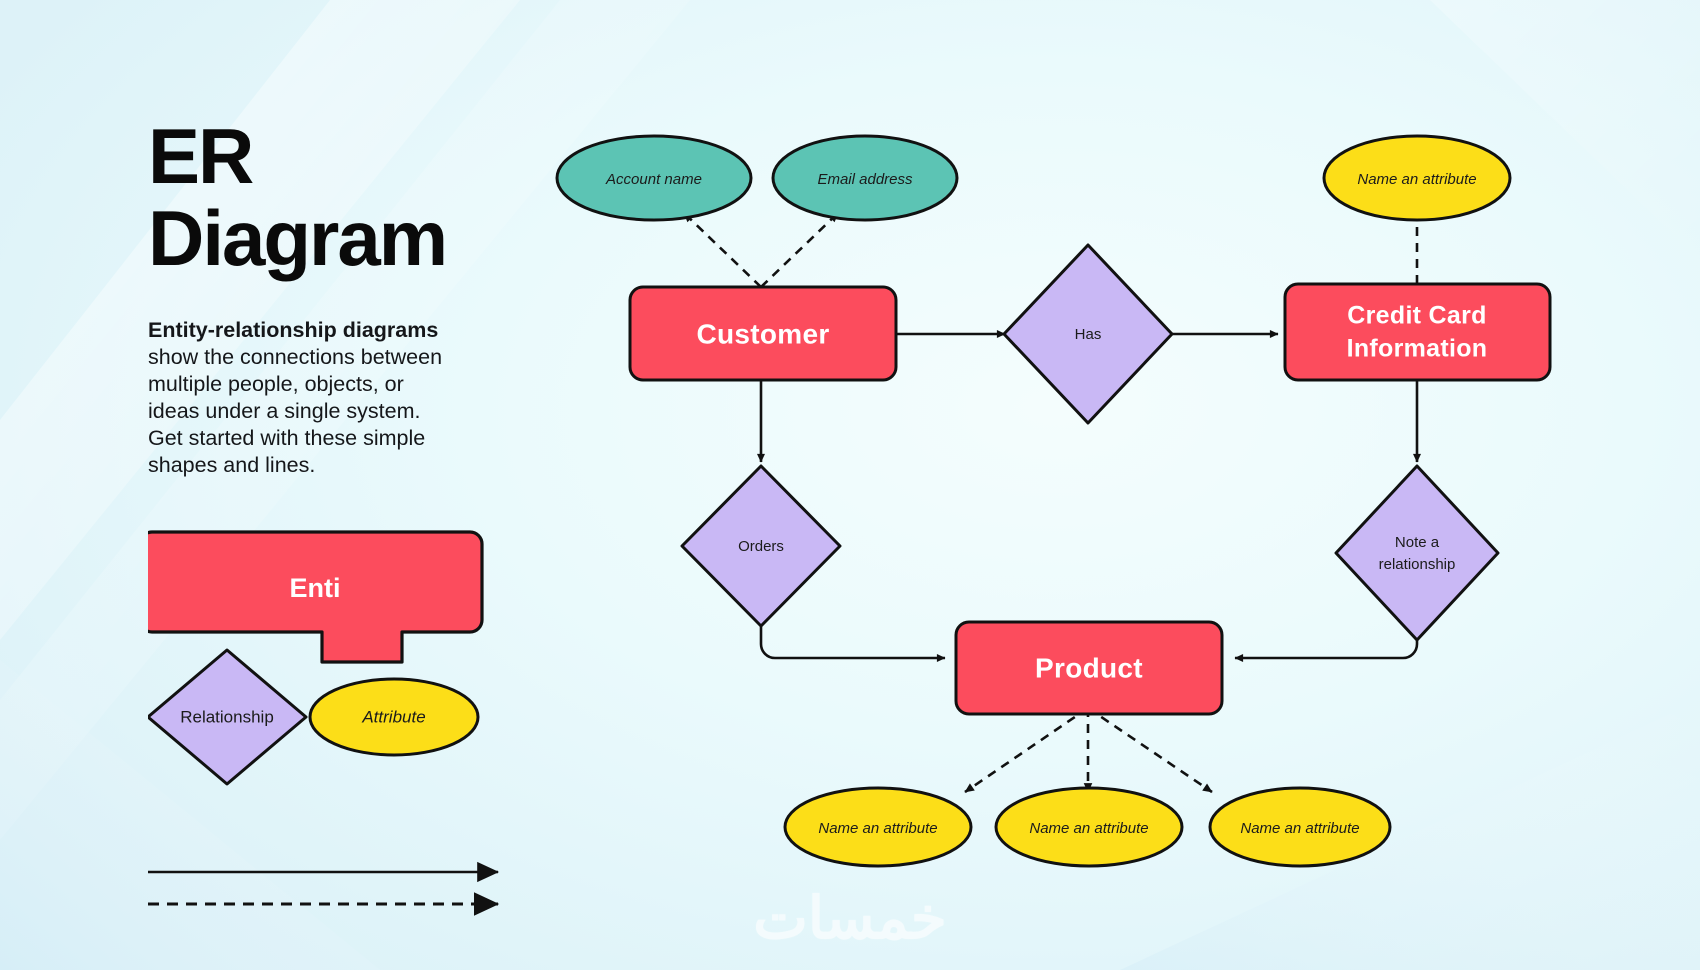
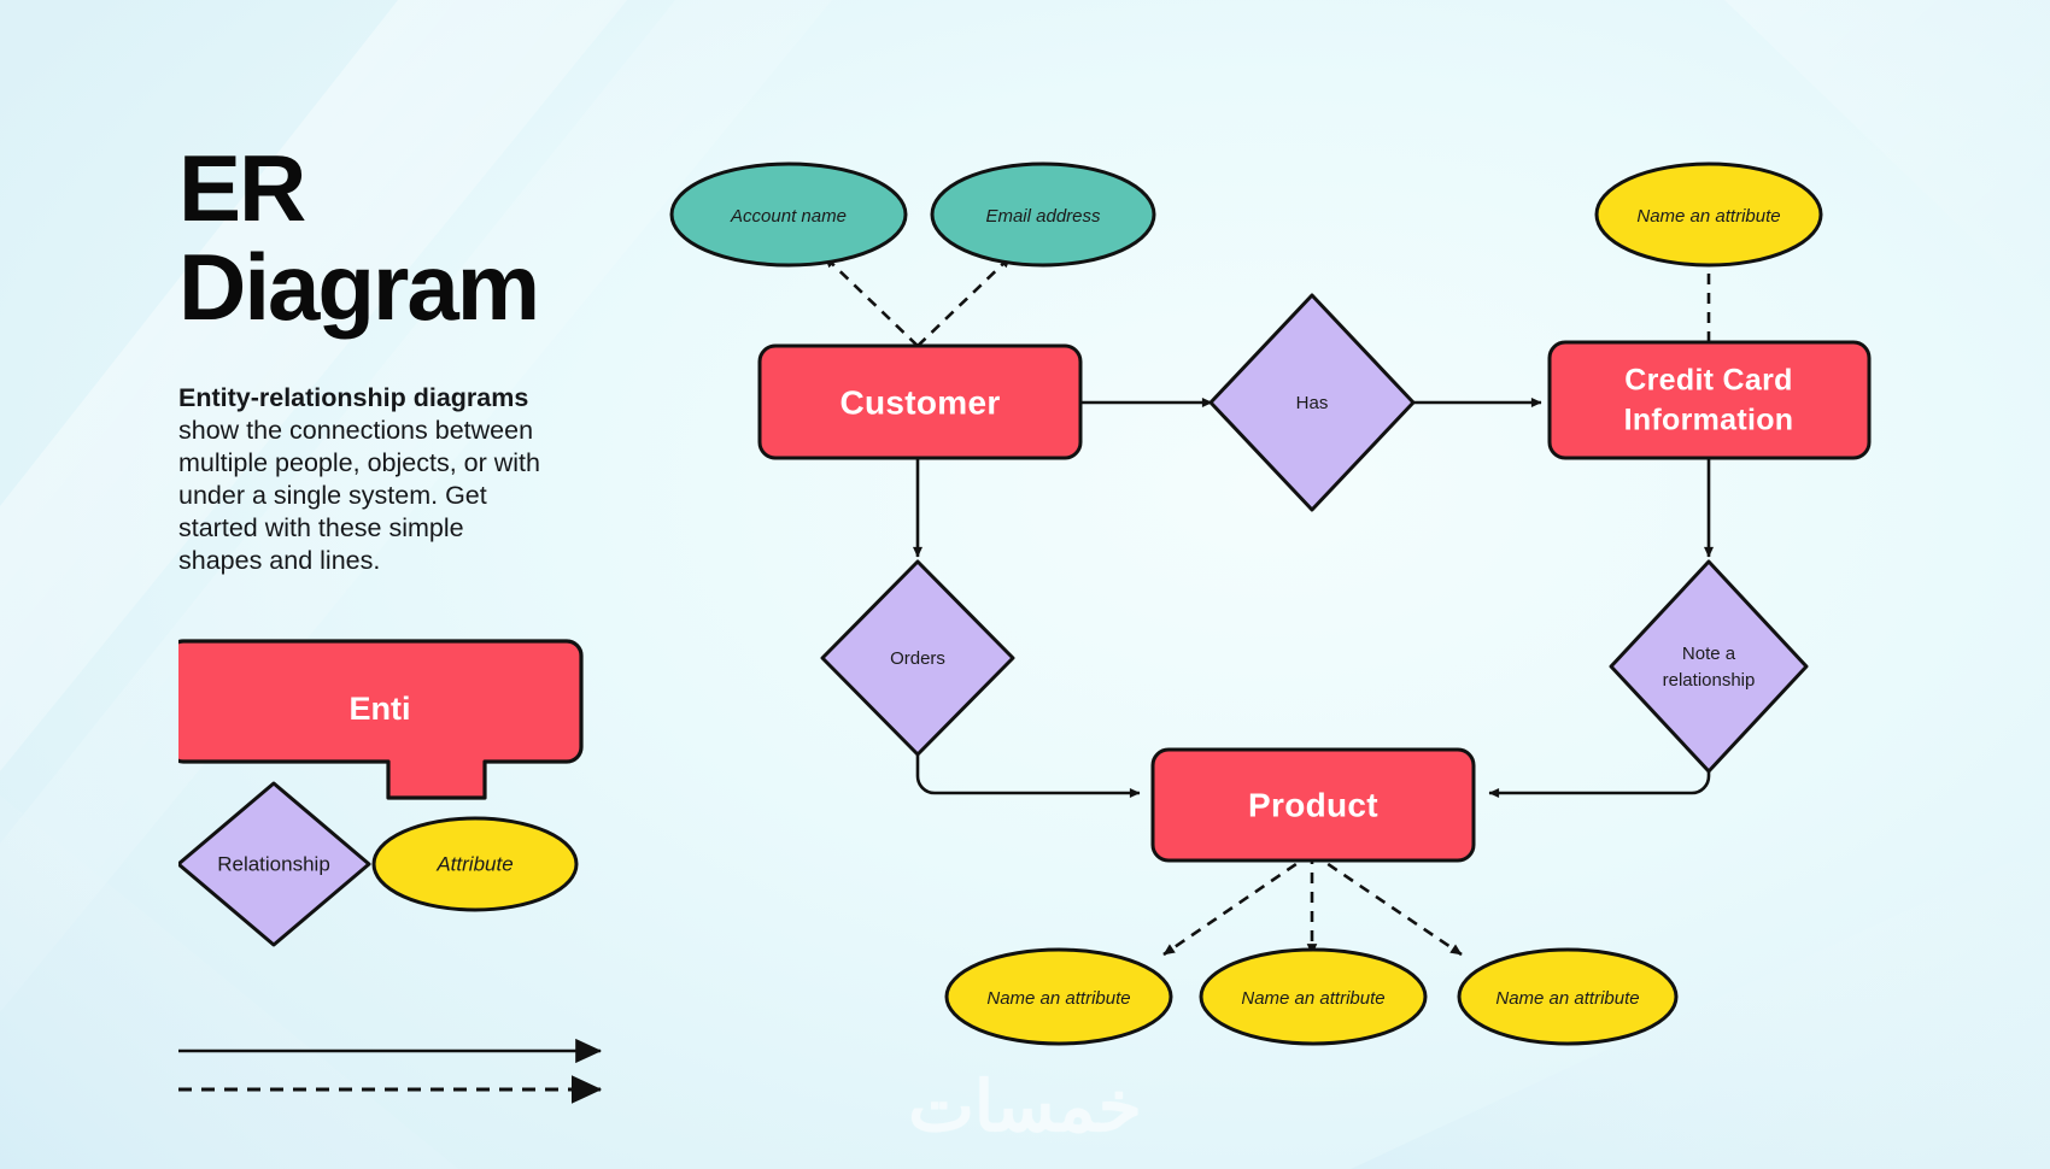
  ER
  Diagram
- Entity-relationship diagrams show the connections between multiple people, objects, or ideas under a single system. Get started with these simple shapes and lines.
+ Entity-relationship diagrams show the connections between multiple people, objects, or with under a single system. Get started with these simple shapes and lines.
  Enti
  Relationship
  Attribute
  Account name
  Email address
  Name an attribute
  Customer
  Has
  Credit Card
  Information
  Orders
  Note a
  relationship
  Product
  Name an attribute
  Name an attribute
  Name an attribute
